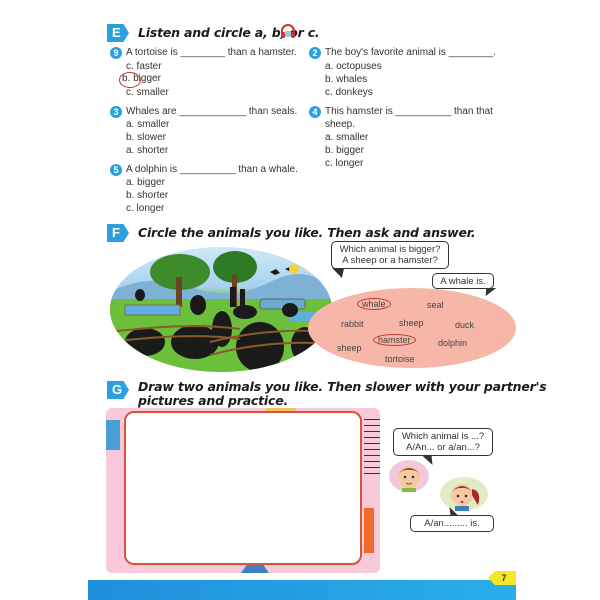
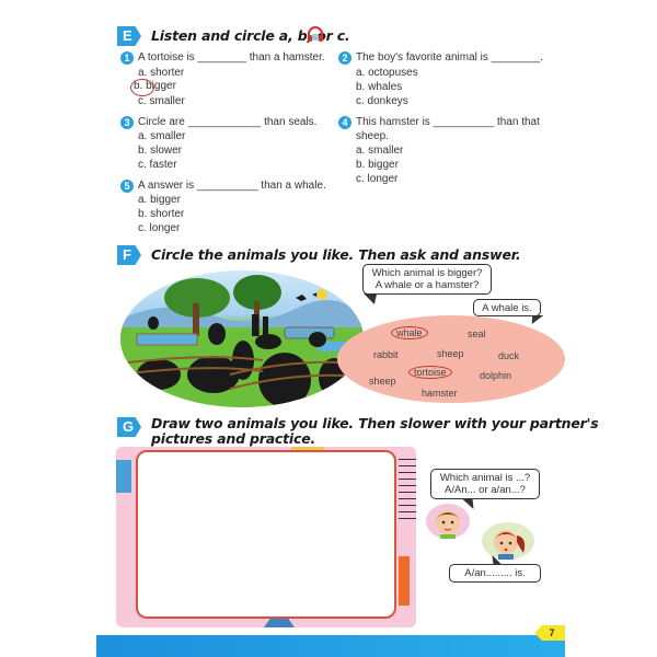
  E
  Listen and circle a, br c.
- 9
+ 1
  A tortoise is ________ than a hamster.
- c. faster
+ a. shorter
  b. bigger
  c. smaller
  2
  The boy's favorite animal is ________.
  a. octopuses
  b. whales
  c. donkeys
  3
- Whales are ____________ than seals.
+ Circle are ____________ than seals.
  a. smaller
  b. slower
- a. shorter
+ c. faster
  4
  This hamster is __________ than that
  sheep.
  a. smaller
  b. bigger
  c. longer
  5
- A dolphin is __________ than a whale.
+ A answer is __________ than a whale.
  a. bigger
  b. shorter
  c. longer
  F
  Circle the animals you like. Then ask and answer.
  whale
  seal
  rabbit
  sheep
  duck
- hamster
+ tortoise
  dolphin
  sheep
- tortoise
+ hamster
  Which animal is bigger?
- A sheep or a hamster?
+ A whale or a hamster?
  A whale is.
  G
  Draw two animals you like. Then slower with your partner's
  pictures and practice.
  Which animal is ...?
  A/An... or a/an...?
  A/an......... is.
  7
